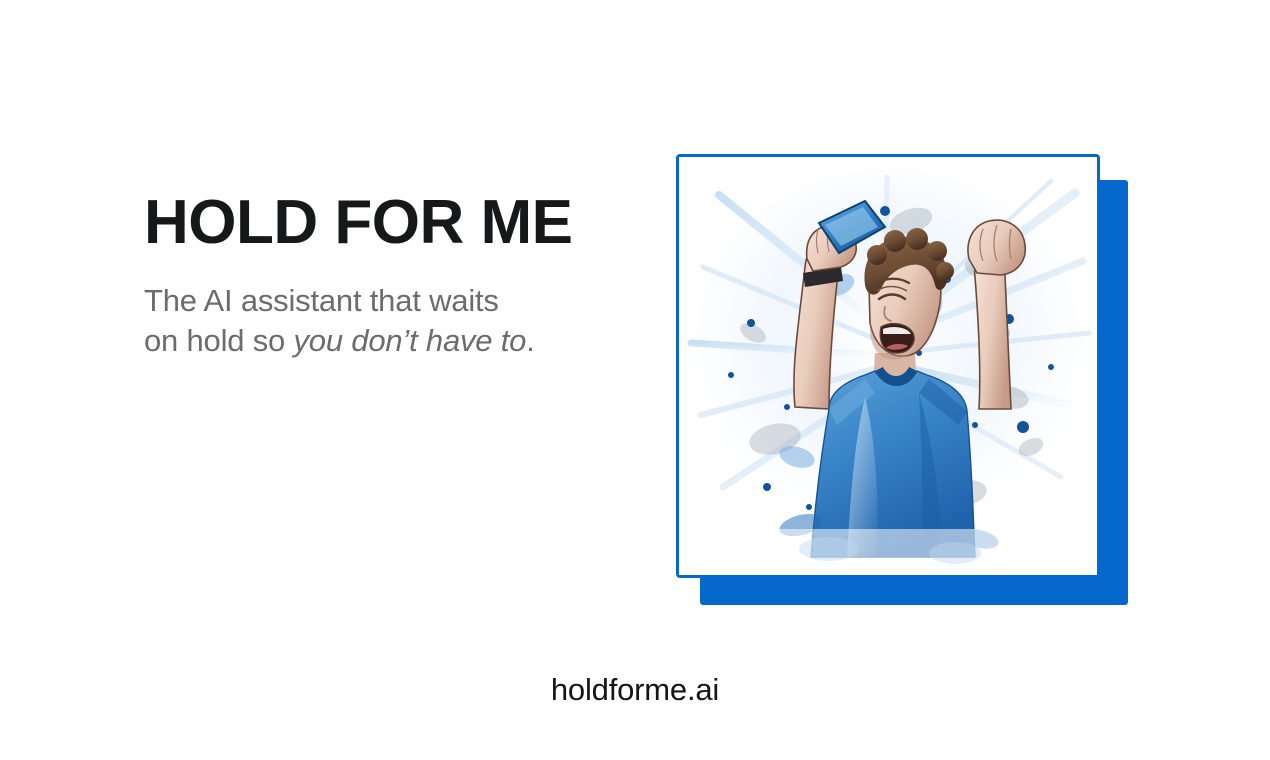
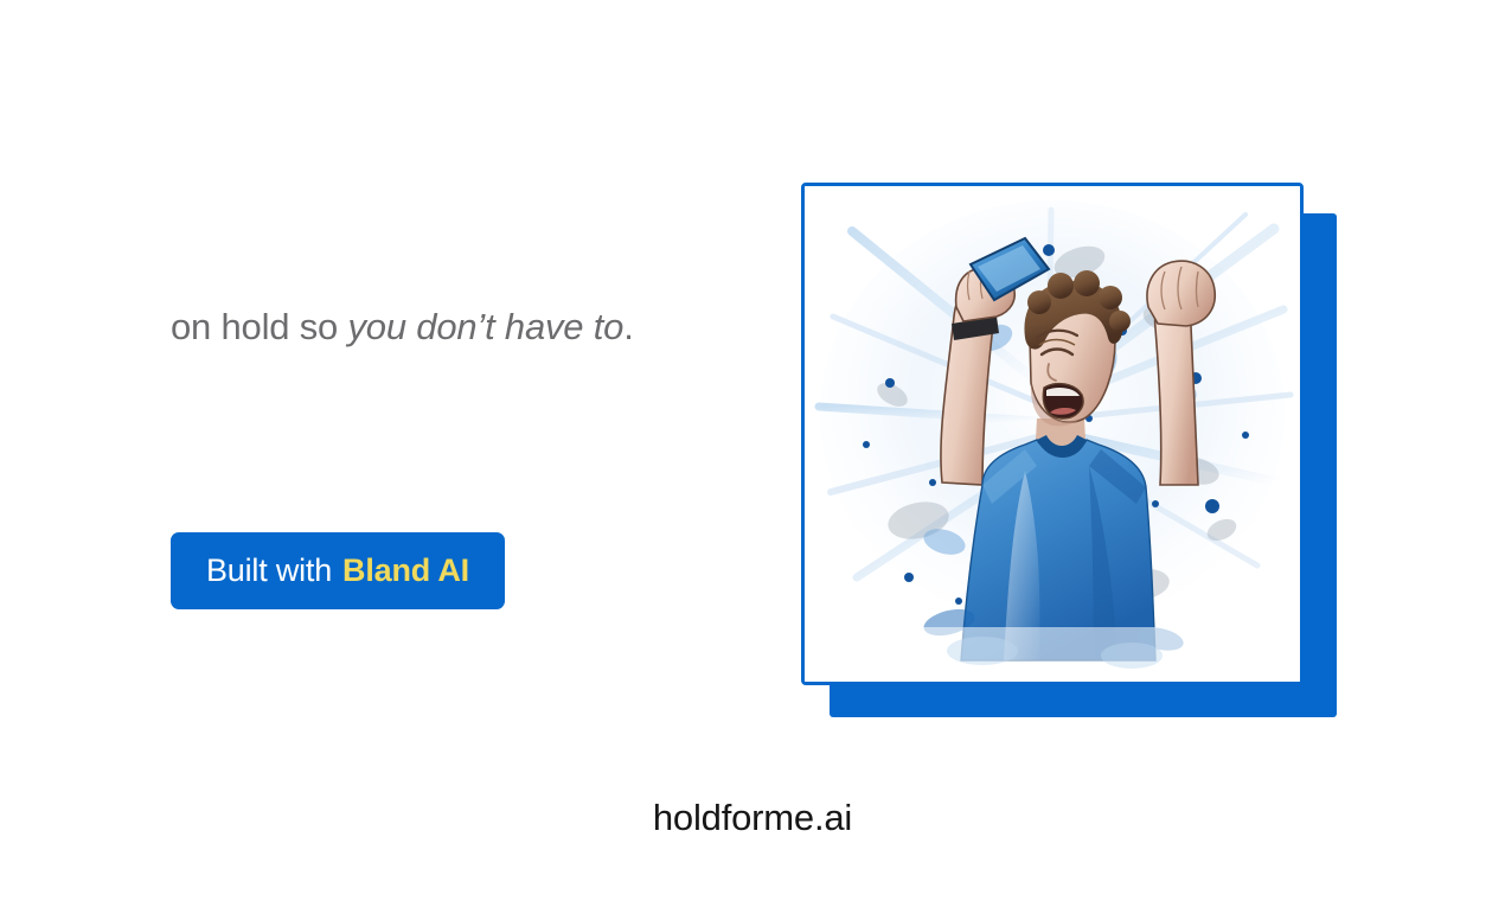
- HOLD FOR ME
- The AI assistant that waits
  on hold so you don’t have to.
+ Built with
+ Bland AI
  holdforme.ai
